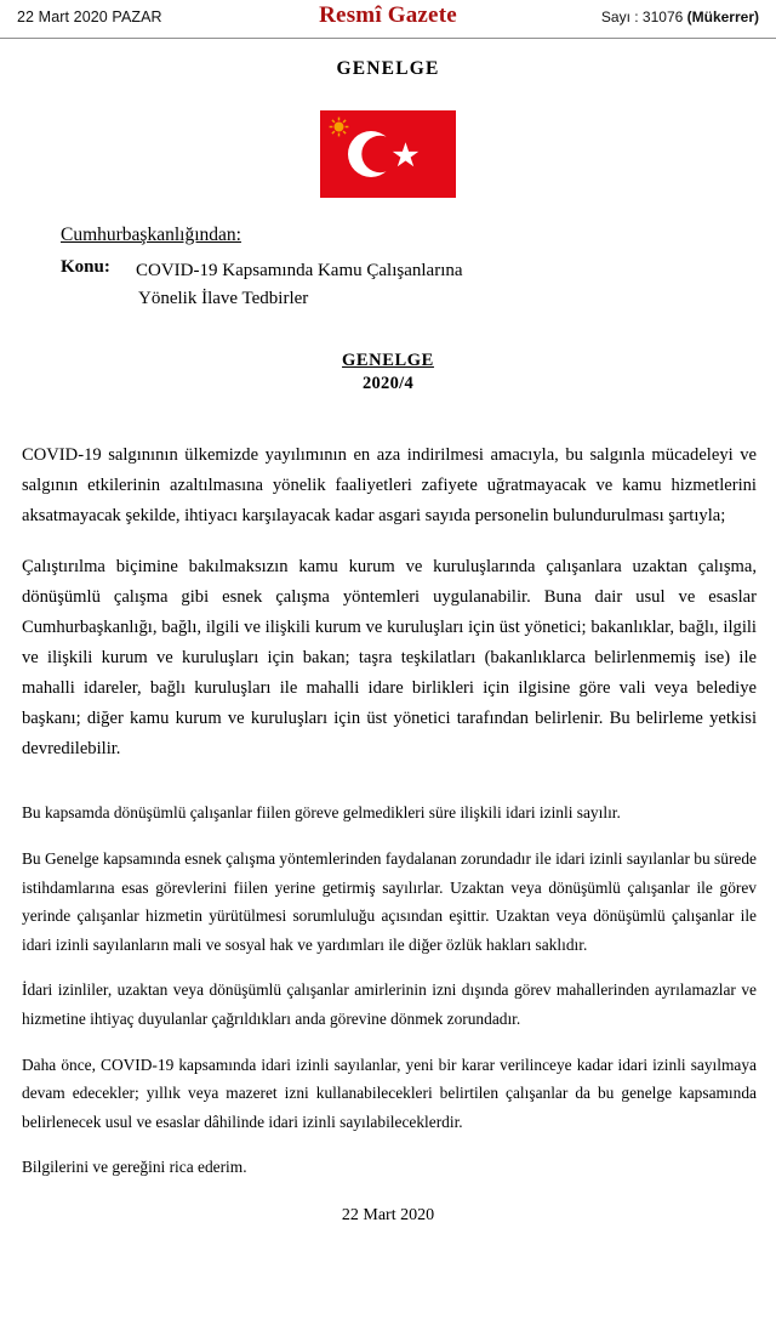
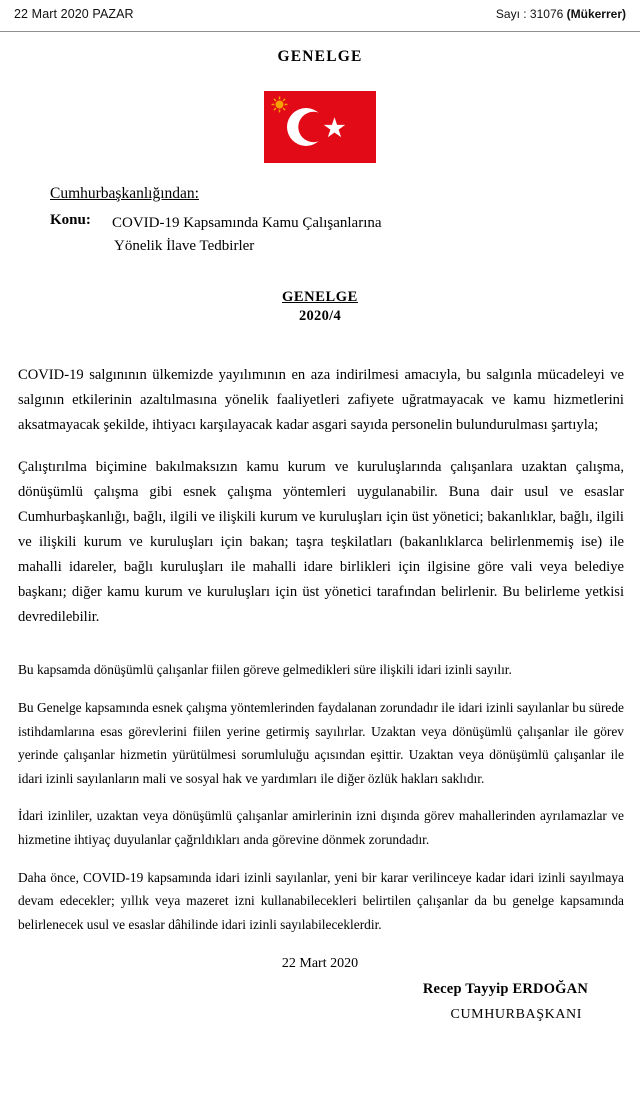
  22 Mart 2020 PAZAR
- Resmî Gazete
  Sayı : 31076 (Mükerrer)
  GENELGE
  Cumhurbaşkanlığından:
  Konu:
  COVID-19 Kapsamında Kamu Çalışanlarına
  Yönelik İlave Tedbirler
  GENELGE
  2020/4
  COVID-19 salgınının ülkemizde yayılımının en aza indirilmesi amacıyla, bu salgınla mücadeleyi ve salgının etkilerinin azaltılmasına yönelik faaliyetleri zafiyete uğratmayacak ve kamu hizmetlerini aksatmayacak şekilde, ihtiyacı karşılayacak kadar asgari sayıda personelin bulundurulması şartıyla;
  Çalıştırılma biçimine bakılmaksızın kamu kurum ve kuruluşlarında çalışanlara uzaktan çalışma, dönüşümlü çalışma gibi esnek çalışma yöntemleri uygulanabilir. Buna dair usul ve esaslar Cumhurbaşkanlığı, bağlı, ilgili ve ilişkili kurum ve kuruluşları için üst yönetici; bakanlıklar, bağlı, ilgili ve ilişkili kurum ve kuruluşları için bakan; taşra teşkilatları (bakanlıklarca belirlenmemiş ise) ile mahalli idareler, bağlı kuruluşları ile mahalli idare birlikleri için ilgisine göre vali veya belediye başkanı; diğer kamu kurum ve kuruluşları için üst yönetici tarafından belirlenir. Bu belirleme yetkisi devredilebilir.
  Bu kapsamda dönüşümlü çalışanlar fiilen göreve gelmedikleri süre ilişkili idari izinli sayılır.
  Bu Genelge kapsamında esnek çalışma yöntemlerinden faydalanan zorundadır ile idari izinli sayılanlar bu sürede istihdamlarına esas görevlerini fiilen yerine getirmiş sayılırlar. Uzaktan veya dönüşümlü çalışanlar ile görev yerinde çalışanlar hizmetin yürütülmesi sorumluluğu açısından eşittir. Uzaktan veya dönüşümlü çalışanlar ile idari izinli sayılanların mali ve sosyal hak ve yardımları ile diğer özlük hakları saklıdır.
  İdari izinliler, uzaktan veya dönüşümlü çalışanlar amirlerinin izni dışında görev mahallerinden ayrılamazlar ve hizmetine ihtiyaç duyulanlar çağrıldıkları anda görevine dönmek zorundadır.
  Daha önce, COVID-19 kapsamında idari izinli sayılanlar, yeni bir karar verilinceye kadar idari izinli sayılmaya devam edecekler; yıllık veya mazeret izni kullanabilecekleri belirtilen çalışanlar da bu genelge kapsamında belirlenecek usul ve esaslar dâhilinde idari izinli sayılabileceklerdir.
- Bilgilerini ve gereğini rica ederim.
  22 Mart 2020
+ Recep Tayyip ERDOĞAN
+ CUMHURBAŞKANI
